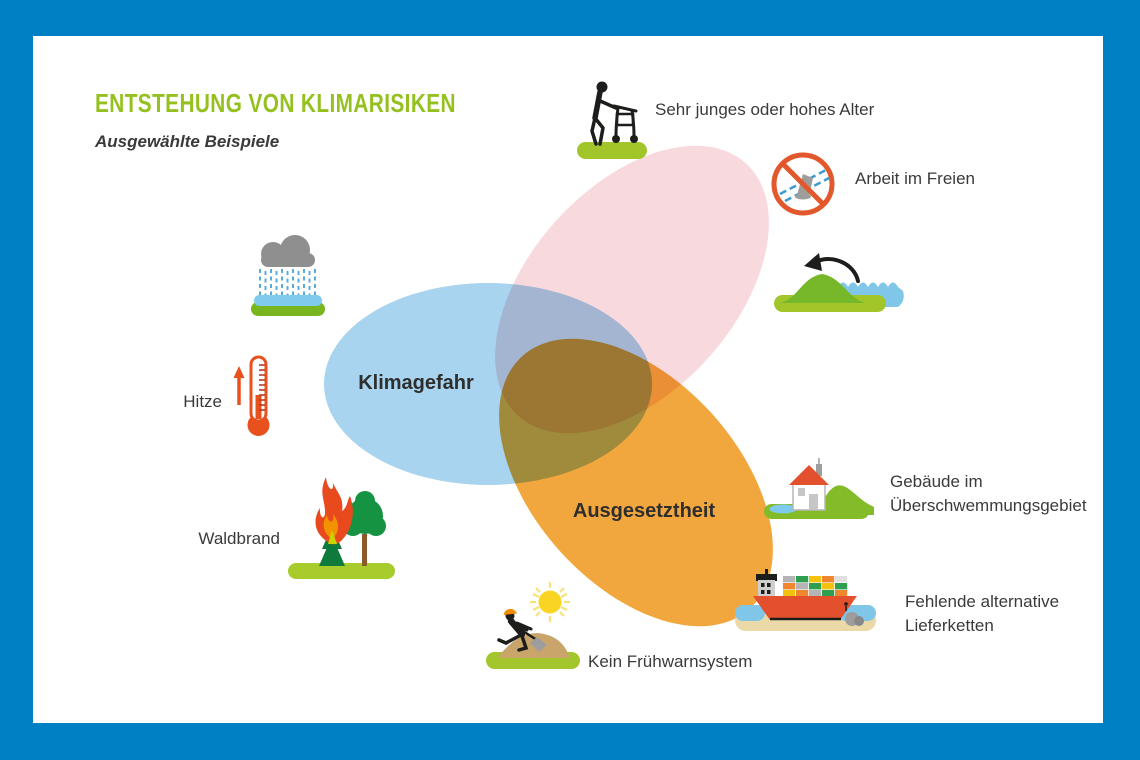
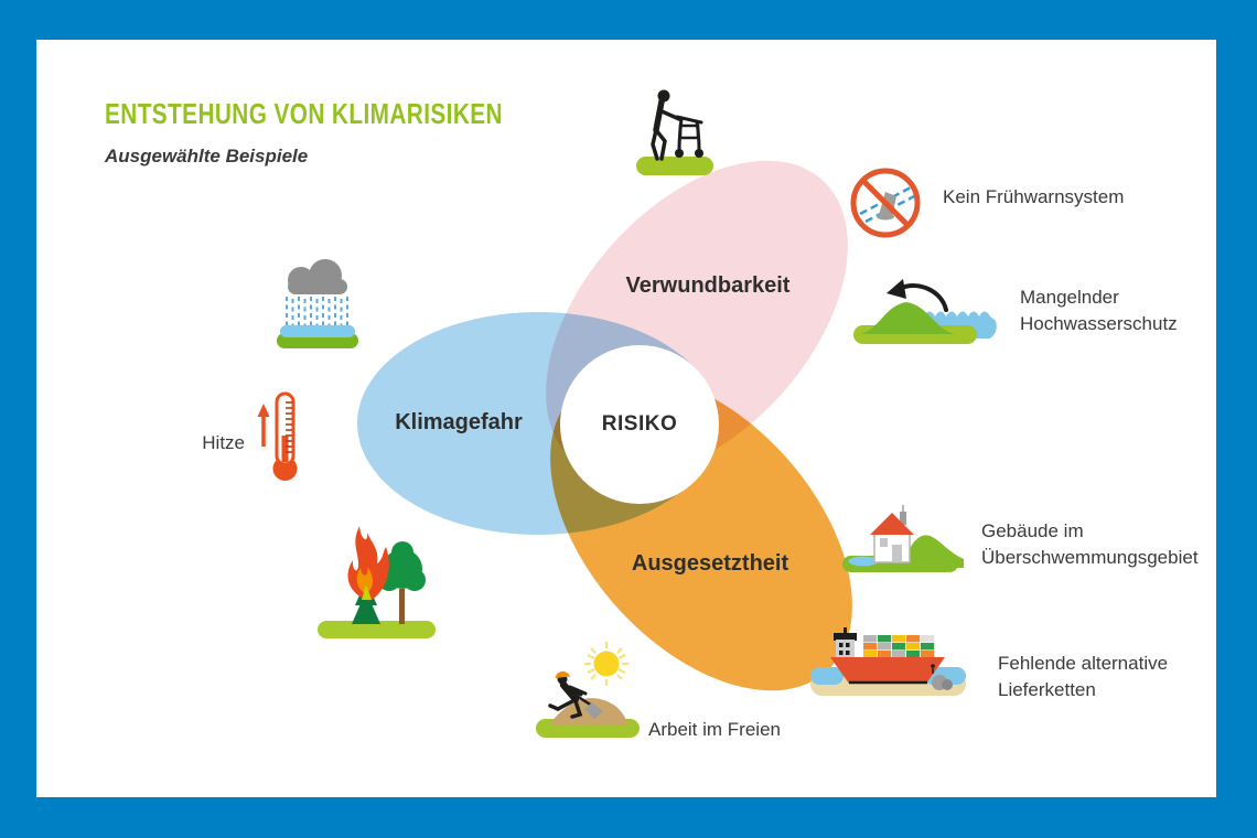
  ENTSTEHUNG VON KLIMARISIKEN
  Ausgewählte Beispiele
+ RISIKO
  Klimagefahr
+ Verwundbarkeit
  Ausgesetztheit
- Sehr junges oder hohes Alter
- Arbeit im Freien
+ Kein Frühwarnsystem
+ Mangelnder Hochwasserschutz
  Hitze
- Waldbrand
  Gebäude im Überschwemmungsgebiet
  Fehlende alternative Lieferketten
- Kein Frühwarnsystem
+ Arbeit im Freien
